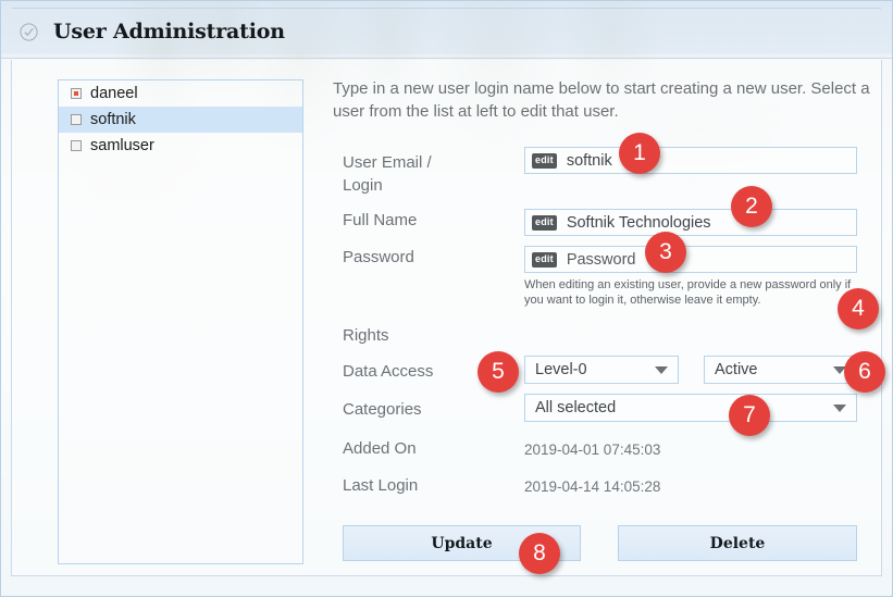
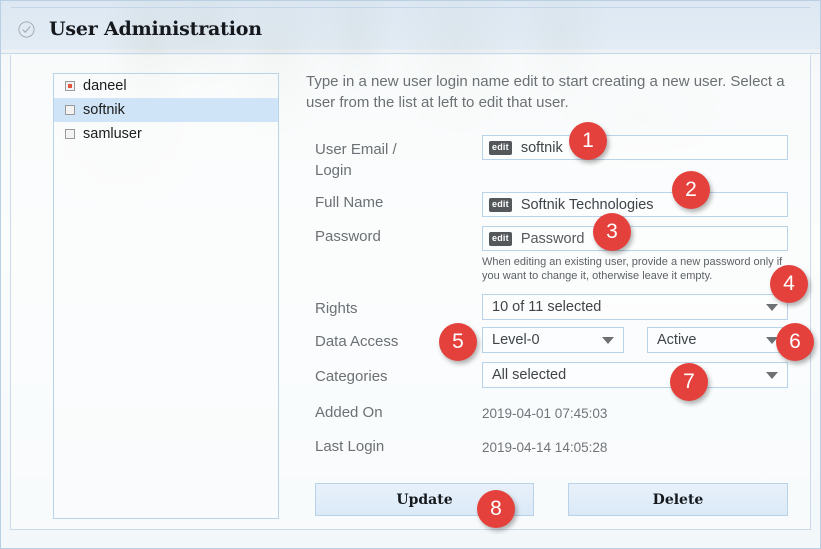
  User Administration
  daneel
  softnik
  samluser
- Type in a new user login name below to start creating a new user. Select a user from the list at left to edit that user.
+ Type in a new user login name edit to start creating a new user. Select a user from the list at left to edit that user.
  User Email /
  Login
  edit
  softnik
  Full Name
  edit
  Softnik Technologies
  Password
  edit
  Password
- When editing an existing user, provide a new password only if you want to login it, otherwise leave it empty.
+ When editing an existing user, provide a new password only if you want to change it, otherwise leave it empty.
  Rights
+ 10 of 11 selected
  Data Access
  Level-0
  Active
  Categories
  All selected
  Added On
  2019-04-01 07:45:03
  Last Login
  2019-04-14 14:05:28
  Update
  Delete
  1
  2
  3
  4
  5
  6
  7
  8
